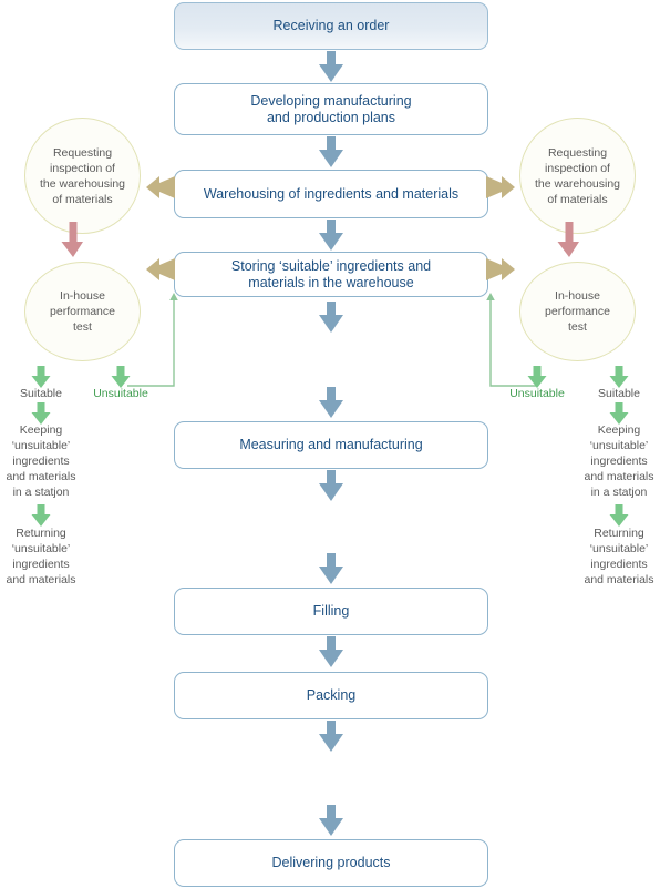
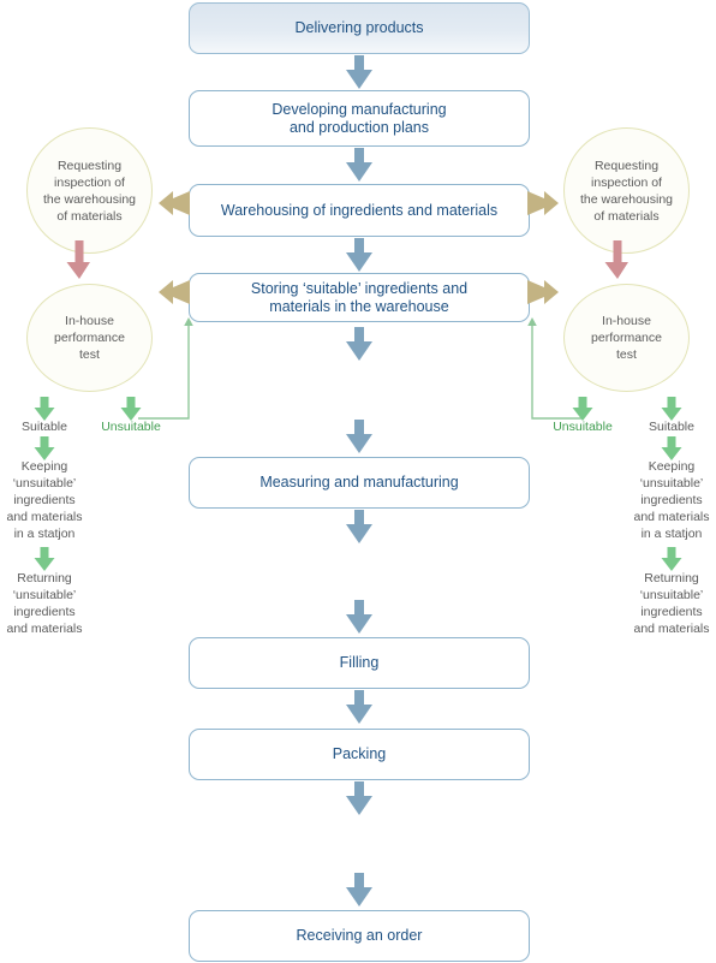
- Receiving an order
+ Delivering products
  Developing manufacturing
  and production plans
  Warehousing of ingredients and materials
  Storing ‘suitable’ ingredients and
  materials in the warehouse
  Measuring and manufacturing
  Filling
  Packing
- Delivering products
+ Receiving an order
  Requesting
  inspection of
  the warehousing
  of materials
  In-house
  performance
  test
  Suitable
  Keeping
  ‘unsuitable’
  ingredients
  and materials
  in a statjon
  Returning
  ‘unsuitable’
  ingredients
  and materials
  Unsuitable
  Requesting
  inspection of
  the warehousing
  of materials
  In-house
  performance
  test
  Unsuitable
  Suitable
  Keeping
  ‘unsuitable’
  ingredients
  and materials
  in a statjon
  Returning
  ‘unsuitable’
  ingredients
  and materials
